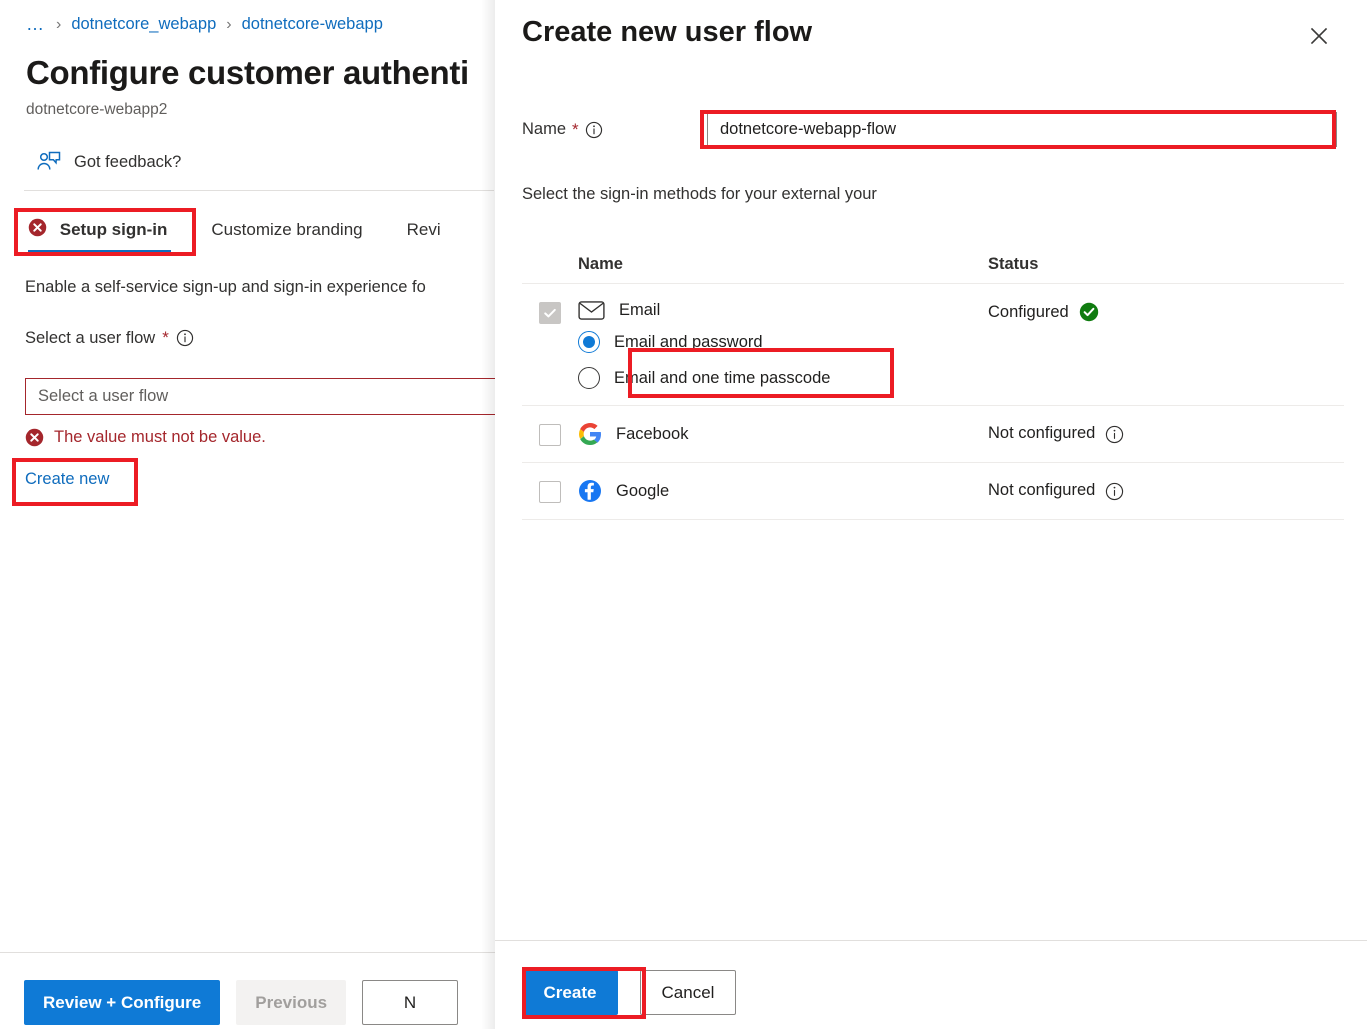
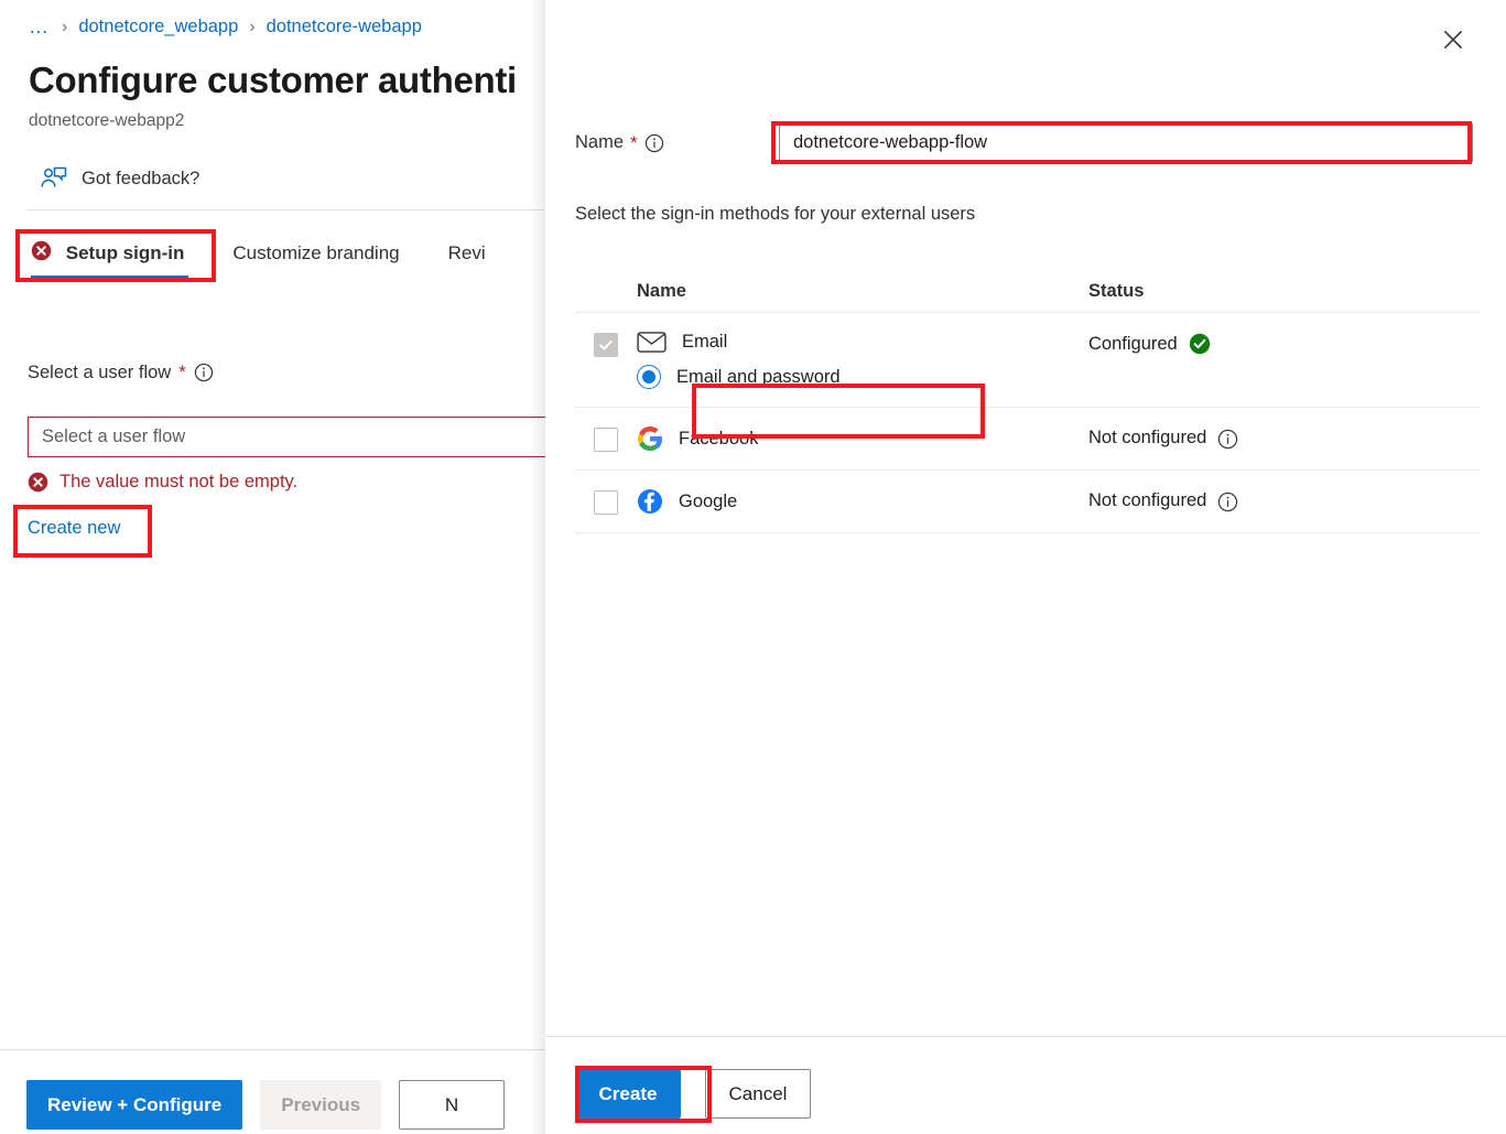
  …
  ›
  dotnetcore_webapp
  ›
  dotnetcore-webapp
  Configure customer authenti
  dotnetcore-webapp2
  Got feedback?
  Setup sign-in
  Customize branding
  Revi
- Enable a self-service sign-up and sign-in experience fo
  Select a user flow
  *
  Select a user flow
- The value must not be value.
+ The value must not be empty.
  Create new
  Review + Configure
  Previous
  N
- Create new user flow
  Name
  *
  dotnetcore-webapp-flow
- Select the sign-in methods for your external your
+ Select the sign-in methods for your external users
  Name
  Status
  Email
  Email and password
- Email and one time passcode
  Configured
  Facebook
  Not configured
  Google
  Not configured
  Create
  Cancel
